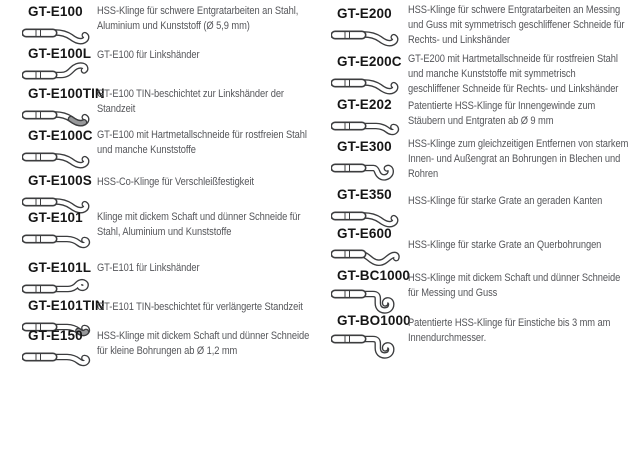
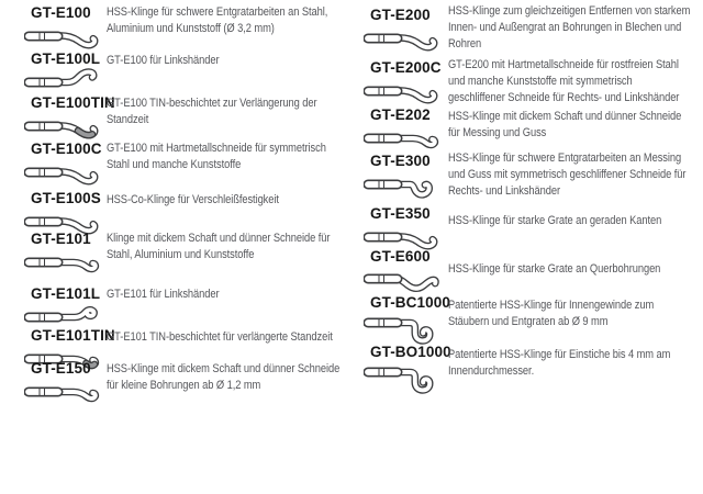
  GT-E100
- HSS-Klinge für schwere Entgratarbeiten an Stahl, Aluminium und Kunststoff (Ø 5,9 mm)
+ HSS-Klinge für schwere Entgratarbeiten an Stahl, Aluminium und Kunststoff (Ø 3,2 mm)
  GT-E100L
  GT-E100 für Linkshänder
  GT-E100TIN
- GT-E100 TIN-beschichtet zur Linkshänder der Standzeit
+ GT-E100 TIN-beschichtet zur Verlängerung der Standzeit
  GT-E100C
- GT-E100 mit Hartmetallschneide für rostfreien Stahl und manche Kunststoffe
+ GT-E100 mit Hartmetallschneide für symmetrisch Stahl und manche Kunststoffe
  GT-E100S
  HSS-Co-Klinge für Verschleißfestigkeit
  GT-E101
  Klinge mit dickem Schaft und dünner Schneide für Stahl, Aluminium und Kunststoffe
  GT-E101L
  GT-E101 für Linkshänder
  GT-E101TIN
  GT-E101 TIN-beschichtet für verlängerte Standzeit
  GT-E150
  HSS-Klinge mit dickem Schaft und dünner Schneide für kleine Bohrungen ab Ø 1,2 mm
  GT-E200
- HSS-Klinge für schwere Entgratarbeiten an Messing und Guss mit symmetrisch geschliffener Schneide für Rechts- und Linkshänder
+ HSS-Klinge zum gleichzeitigen Entfernen von starkem Innen- und Außengrat an Bohrungen in Blechen und Rohren
  GT-E200C
  GT-E200 mit Hartmetallschneide für rostfreien Stahl und manche Kunststoffe mit symmetrisch geschliffener Schneide für Rechts- und Linkshänder
  GT-E202
- Patentierte HSS-Klinge für Innengewinde zum Stäubern und Entgraten ab Ø 9 mm
+ HSS-Klinge mit dickem Schaft und dünner Schneide für Messing und Guss
  GT-E300
- HSS-Klinge zum gleichzeitigen Entfernen von starkem Innen- und Außengrat an Bohrungen in Blechen und Rohren
+ HSS-Klinge für schwere Entgratarbeiten an Messing und Guss mit symmetrisch geschliffener Schneide für Rechts- und Linkshänder
  GT-E350
  HSS-Klinge für starke Grate an geraden Kanten
  GT-E600
  HSS-Klinge für starke Grate an Querbohrungen
  GT-BC1000
- HSS-Klinge mit dickem Schaft und dünner Schneide für Messing und Guss
+ Patentierte HSS-Klinge für Innengewinde zum Stäubern und Entgraten ab Ø 9 mm
  GT-BO1000
- Patentierte HSS-Klinge für Einstiche bis 3 mm am Innendurchmesser.
+ Patentierte HSS-Klinge für Einstiche bis 4 mm am Innendurchmesser.
